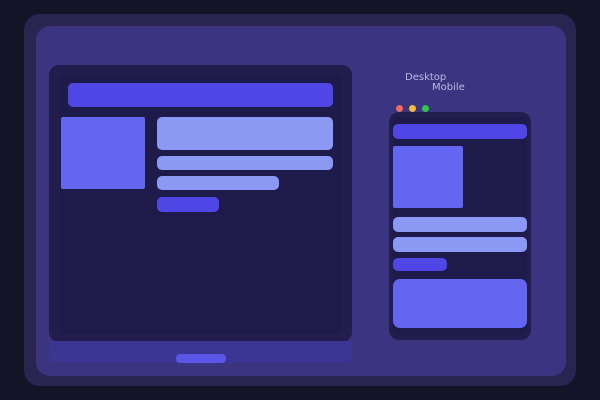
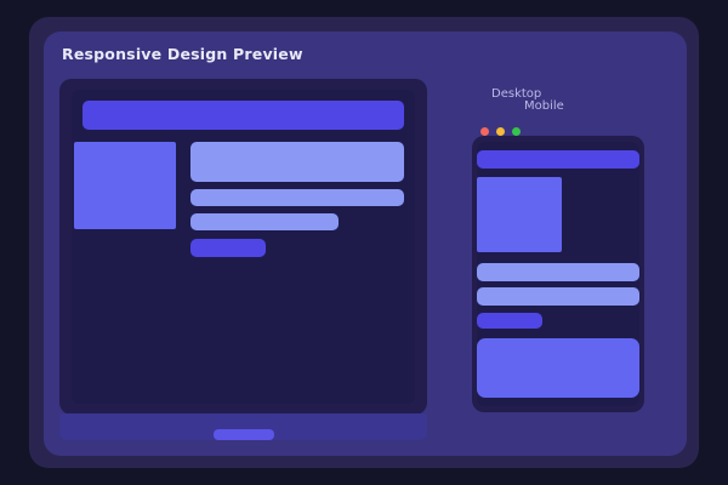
+ Responsive Design Preview
  Desktop
  Mobile
